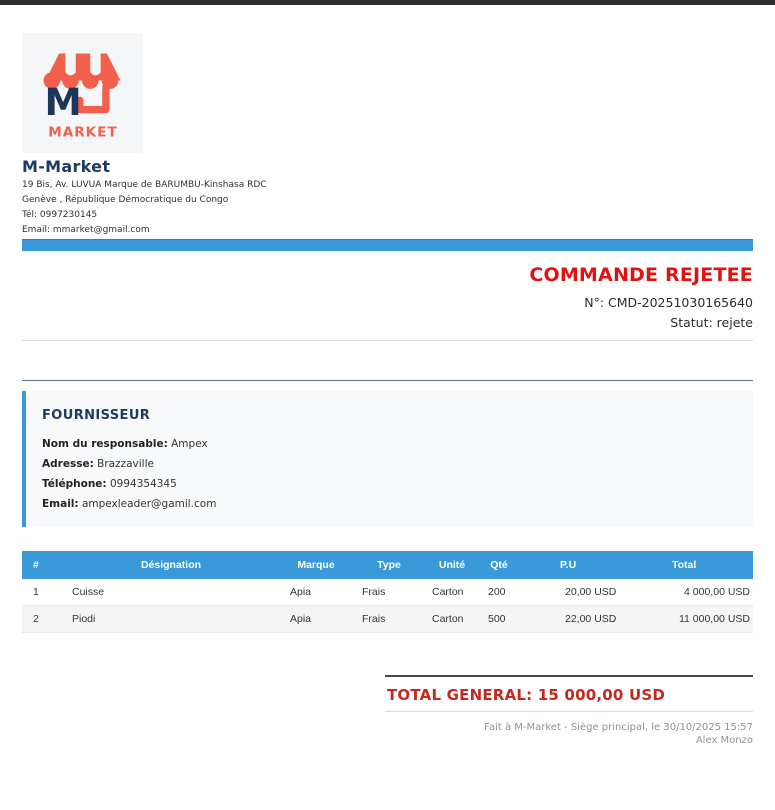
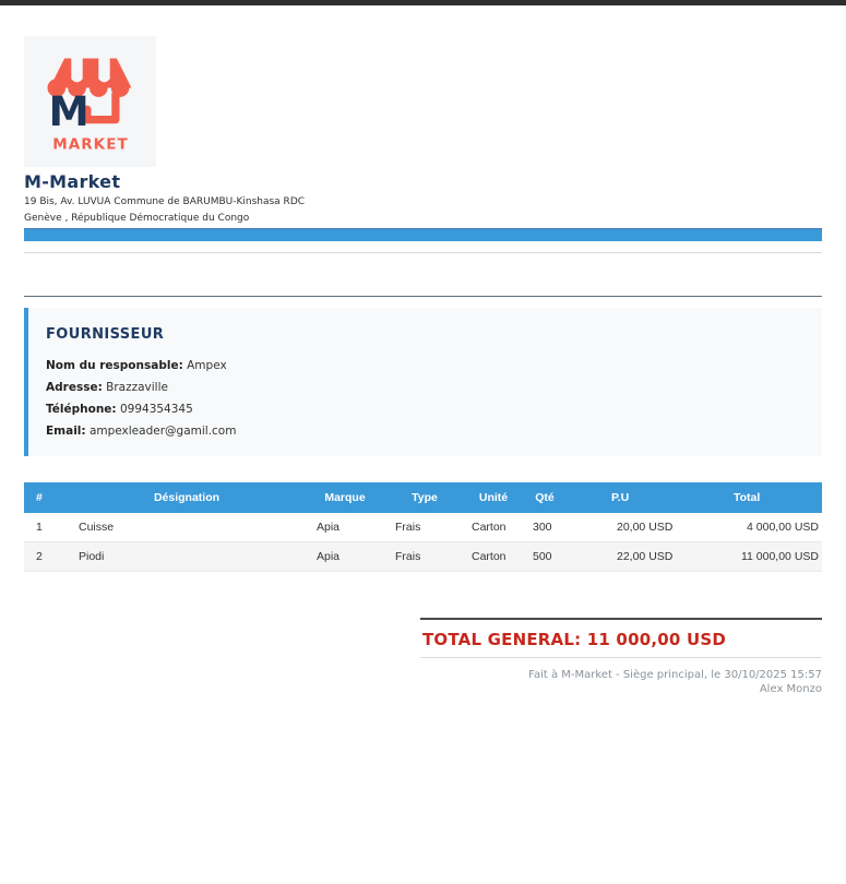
  M
  MARKET
  M-Market
- 19 Bis, Av. LUVUA Marque de BARUMBU-Kinshasa RDC
+ 19 Bis, Av. LUVUA Commune de BARUMBU-Kinshasa RDC
  Genève , République Démocratique du Congo
- Tél: 0997230145
- Email: mmarket@gmail.com
- COMMANDE REJETEE
- N°: CMD-20251030165640
- Statut: rejete
  FOURNISSEUR
  Nom du responsable: Ampex
  Adresse: Brazzaville
  Téléphone: 0994354345
  Email: ampexleader@gamil.com
  #	Désignation	Marque	Type	Unité	Qté	P.U	Total
- 1	Cuisse	Apia	Frais	Carton	200	20,00 USD	4 000,00 USD
+ 1	Cuisse	Apia	Frais	Carton	300	20,00 USD	4 000,00 USD
  2	Piodi	Apia	Frais	Carton	500	22,00 USD	11 000,00 USD
- TOTAL GENERAL: 15 000,00 USD
+ TOTAL GENERAL: 11 000,00 USD
  Fait à M-Market - Siège principal, le 30/10/2025 15:57
  Alex Monzo
